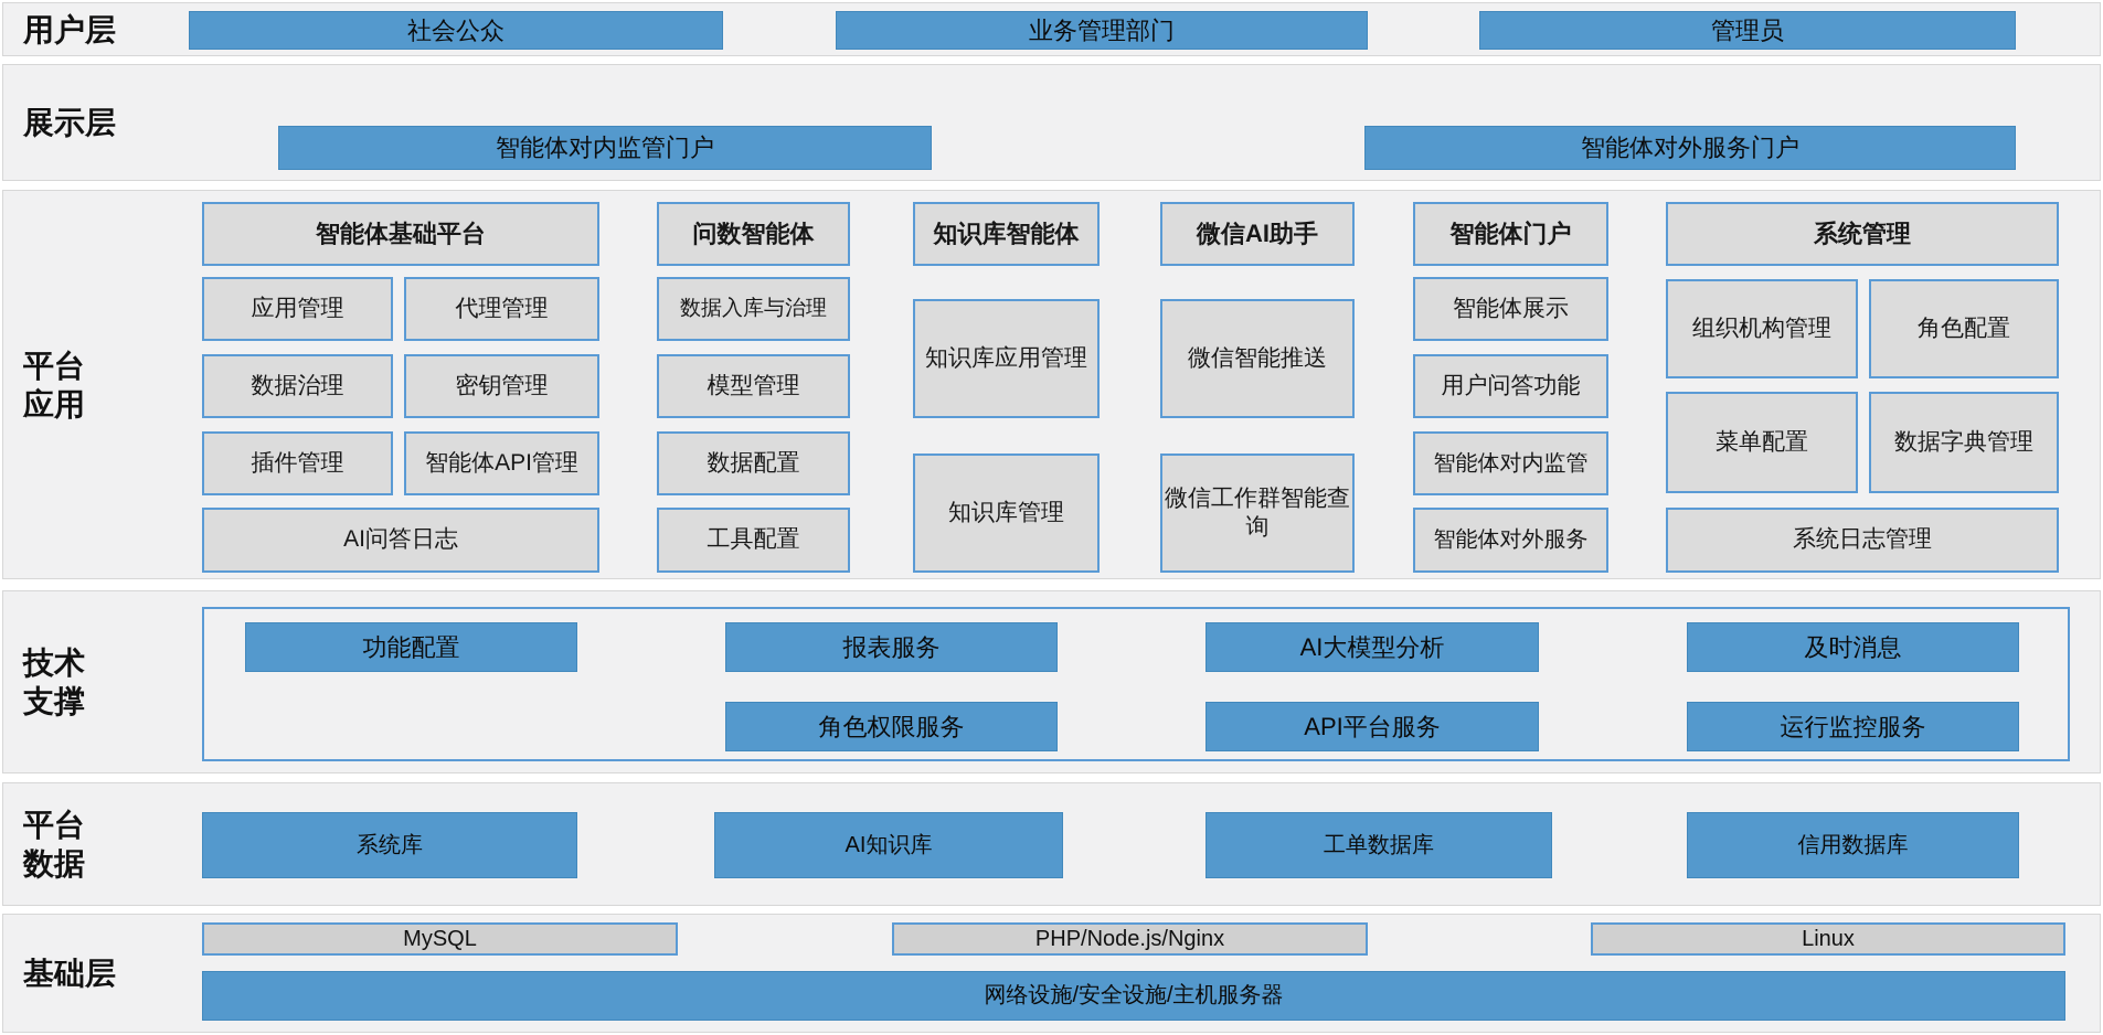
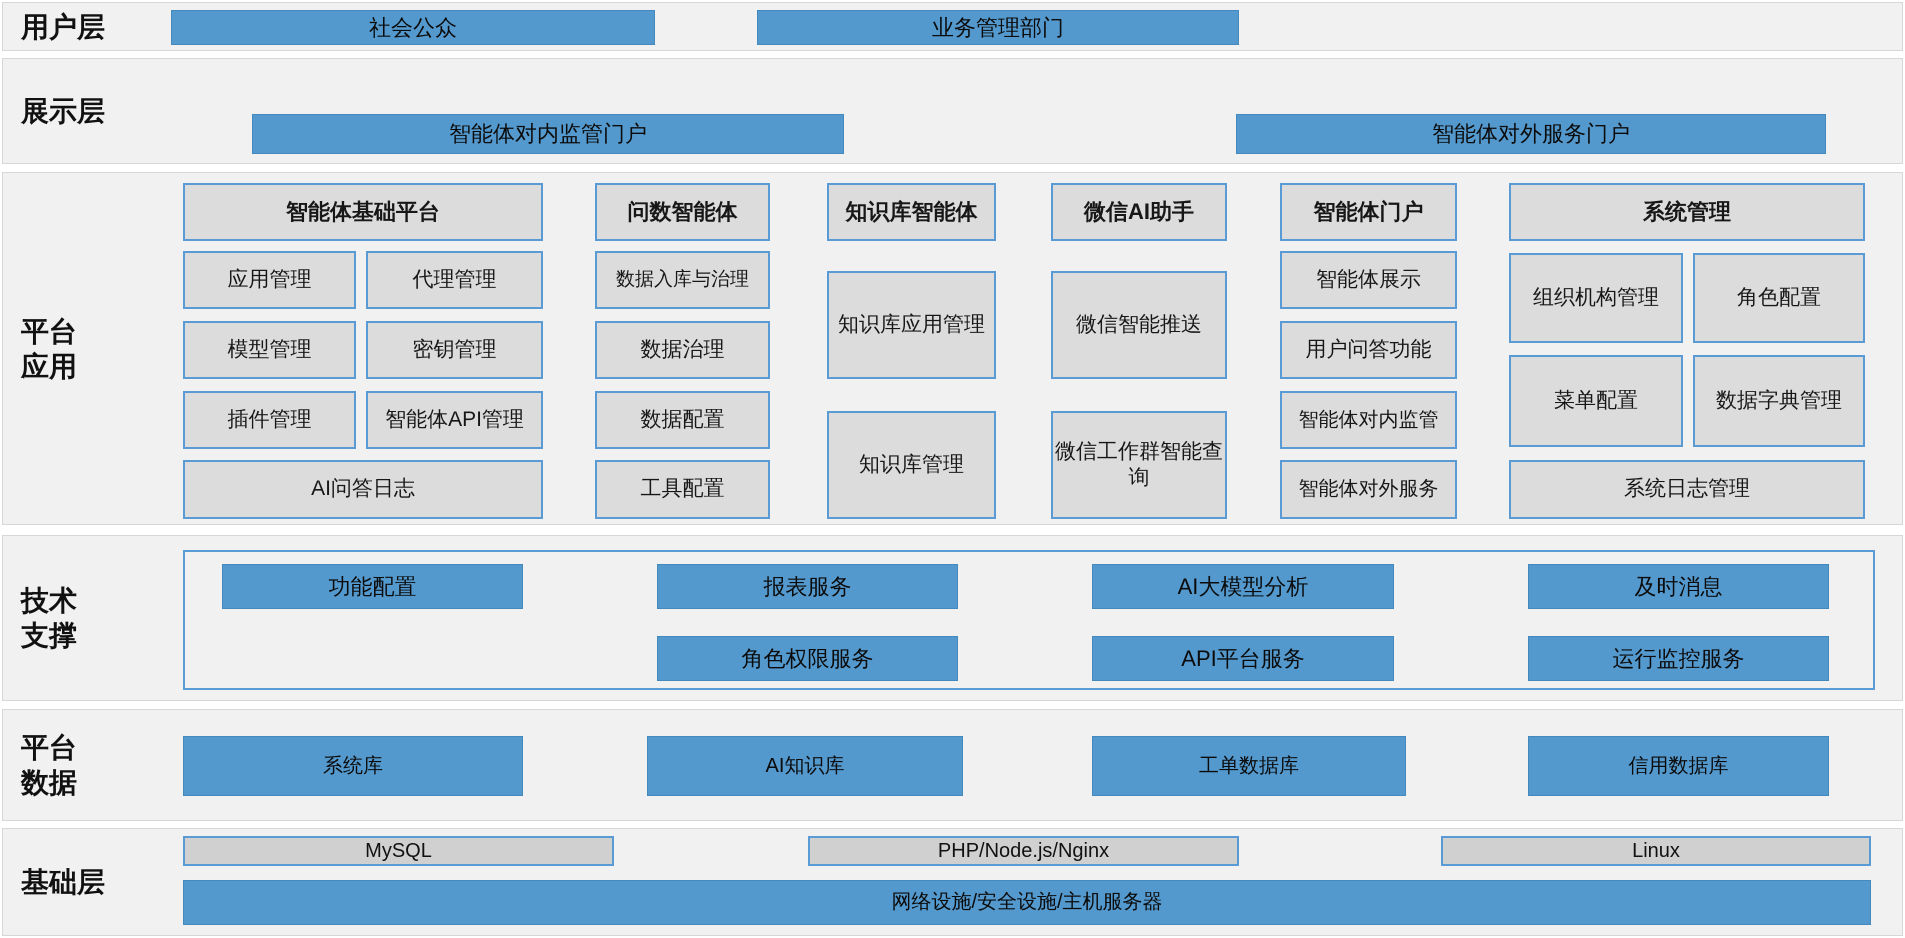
  用户层
  社会公众
  业务管理部门
- 管理员
  展示层
  智能体对内监管门户
  智能体对外服务门户
  平台
  应用
  智能体基础平台
  应用管理
  代理管理
- 数据治理
+ 模型管理
  密钥管理
  插件管理
  智能体API管理
  AI问答日志
  问数智能体
  数据入库与治理
- 模型管理
+ 数据治理
  数据配置
  工具配置
  知识库智能体
  知识库应用管理
  知识库管理
  微信AI助手
  微信智能推送
  微信工作群智能查询
  智能体门户
  智能体展示
  用户问答功能
  智能体对内监管
  智能体对外服务
  系统管理
  组织机构管理
  角色配置
  菜单配置
  数据字典管理
  系统日志管理
  技术
  支撑
  功能配置
  报表服务
  AI大模型分析
  及时消息
  角色权限服务
  API平台服务
  运行监控服务
  平台
  数据
  系统库
  AI知识库
  工单数据库
  信用数据库
  基础层
  MySQL
  PHP/Node.js/Nginx
  Linux
  网络设施/安全设施/主机服务器
